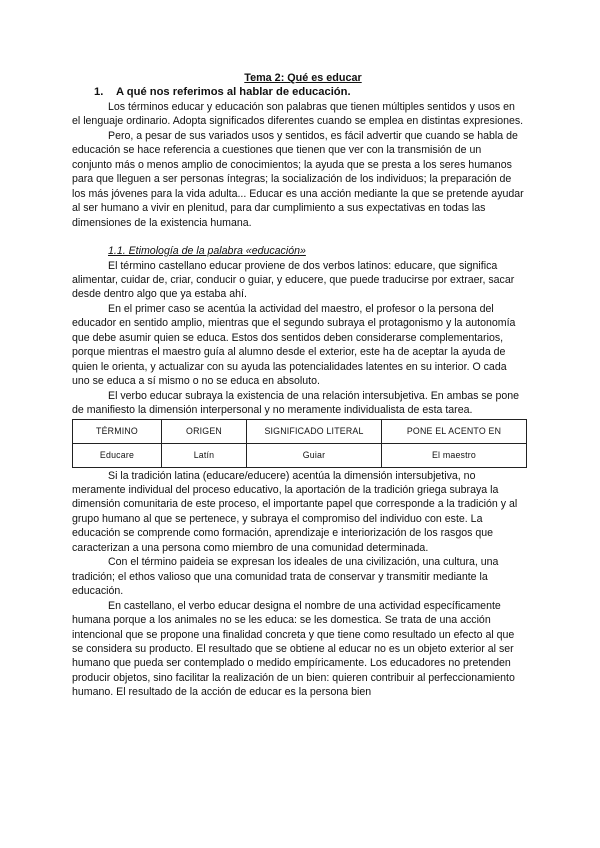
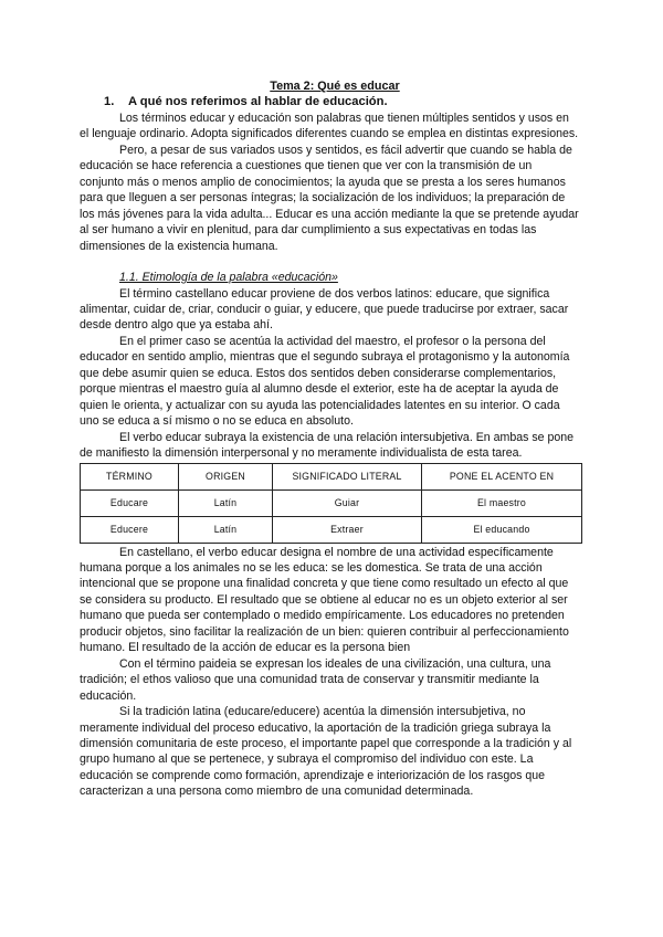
  Tema 2: Qué es educar
  1. A qué nos referimos al hablar de educación.
  Los términos educar y educación son palabras que tienen múltiples sentidos y usos en el lenguaje ordinario. Adopta significados diferentes cuando se emplea en distintas expresiones.
  Pero, a pesar de sus variados usos y sentidos, es fácil advertir que cuando se habla de educación se hace referencia a cuestiones que tienen que ver con la transmisión de un conjunto más o menos amplio de conocimientos; la ayuda que se presta a los seres humanos para que lleguen a ser personas íntegras; la socialización de los individuos; la preparación de los más jóvenes para la vida adulta... Educar es una acción mediante la que se pretende ayudar al ser humano a vivir en plenitud, para dar cumplimiento a sus expectativas en todas las dimensiones de la existencia humana.
  1.1. Etimología de la palabra «educación»
  El término castellano educar proviene de dos verbos latinos: educare, que significa alimentar, cuidar de, criar, conducir o guiar, y educere, que puede traducirse por extraer, sacar desde dentro algo que ya estaba ahí.
  En el primer caso se acentúa la actividad del maestro, el profesor o la persona del educador en sentido amplio, mientras que el segundo subraya el protagonismo y la autonomía que debe asumir quien se educa. Estos dos sentidos deben considerarse complementarios, porque mientras el maestro guía al alumno desde el exterior, este ha de aceptar la ayuda de quien le orienta, y actualizar con su ayuda las potencialidades latentes en su interior. O cada uno se educa a sí mismo o no se educa en absoluto.
  El verbo educar subraya la existencia de una relación intersubjetiva. En ambas se pone de manifiesto la dimensión interpersonal y no meramente individualista de esta tarea.
  TÉRMINO	ORIGEN	SIGNIFICADO LITERAL	PONE EL ACENTO EN
  Educare	Latín	Guiar	El maestro
+ Educere	Latín	Extraer	El educando
- Si la tradición latina (educare/educere) acentúa la dimensión intersubjetiva, no meramente individual del proceso educativo, la aportación de la tradición griega subraya la dimensión comunitaria de este proceso, el importante papel que corresponde a la tradición y al grupo humano al que se pertenece, y subraya el compromiso del individuo con este. La educación se comprende como formación, aprendizaje e interiorización de los rasgos que caracterizan a una persona como miembro de una comunidad determinada.
+ En castellano, el verbo educar designa el nombre de una actividad específicamente humana porque a los animales no se les educa: se les domestica. Se trata de una acción intencional que se propone una finalidad concreta y que tiene como resultado un efecto al que se considera su producto. El resultado que se obtiene al educar no es un objeto exterior al ser humano que pueda ser contemplado o medido empíricamente. Los educadores no pretenden producir objetos, sino facilitar la realización de un bien: quieren contribuir al perfeccionamiento humano. El resultado de la acción de educar es la persona bien
  Con el término paideia se expresan los ideales de una civilización, una cultura, una tradición; el ethos valioso que una comunidad trata de conservar y transmitir mediante la educación.
- En castellano, el verbo educar designa el nombre de una actividad específicamente humana porque a los animales no se les educa: se les domestica. Se trata de una acción intencional que se propone una finalidad concreta y que tiene como resultado un efecto al que se considera su producto. El resultado que se obtiene al educar no es un objeto exterior al ser humano que pueda ser contemplado o medido empíricamente. Los educadores no pretenden producir objetos, sino facilitar la realización de un bien: quieren contribuir al perfeccionamiento humano. El resultado de la acción de educar es la persona bien
+ Si la tradición latina (educare/educere) acentúa la dimensión intersubjetiva, no meramente individual del proceso educativo, la aportación de la tradición griega subraya la dimensión comunitaria de este proceso, el importante papel que corresponde a la tradición y al grupo humano al que se pertenece, y subraya el compromiso del individuo con este. La educación se comprende como formación, aprendizaje e interiorización de los rasgos que caracterizan a una persona como miembro de una comunidad determinada.
